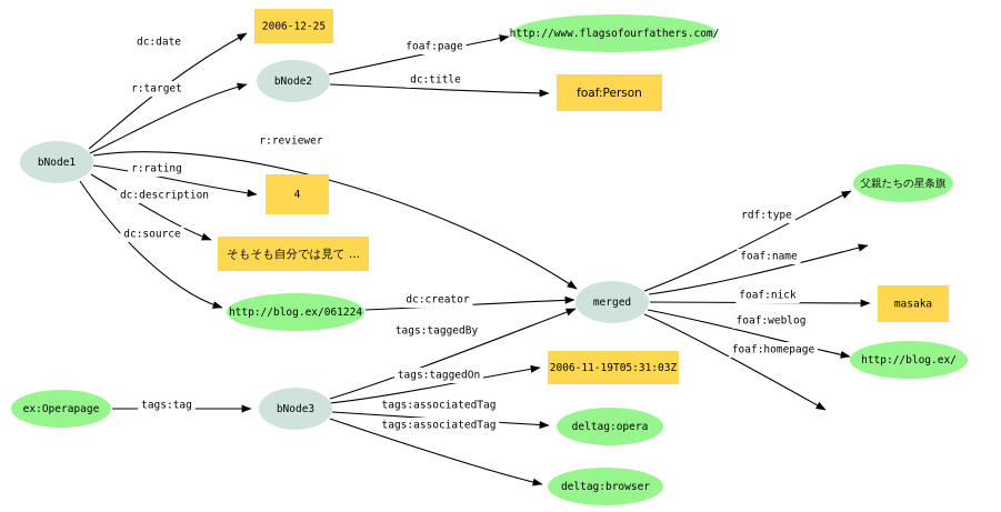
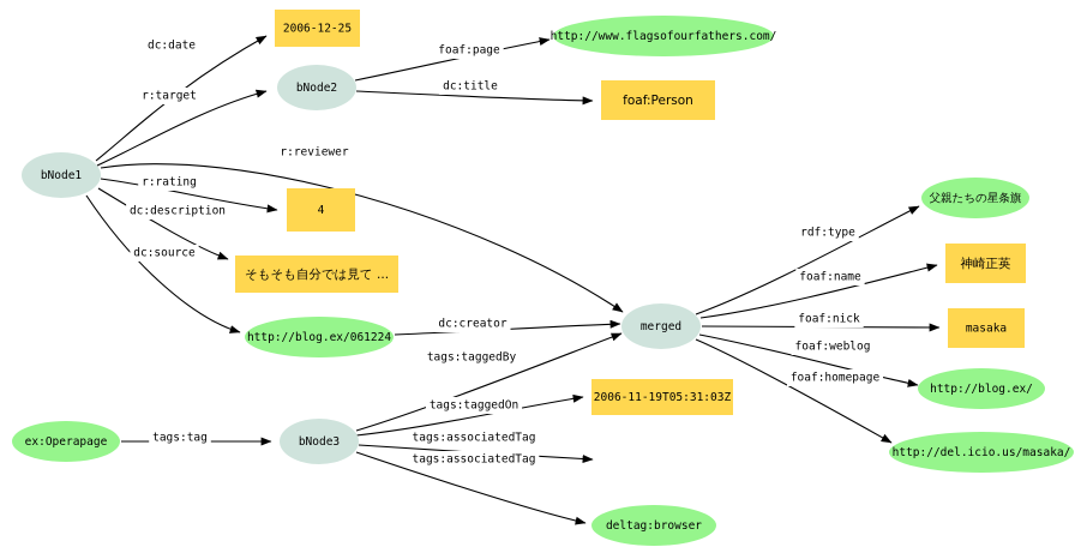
  bNode1
  bNode2
  bNode3
  merged
  2006-12-25
  http://www.flagsofourfathers.com/
  foaf:Person
  4
  そもそも自分では見て ...
  http://blog.ex/061224
  ex:Operapage
  2006-11-19T05:31:03Z
- deltag:opera
  deltag:browser
  父親たちの星条旗
+ 神崎正英
  masaka
  http://blog.ex/
+ http://del.icio.us/masaka/
  dc:date
  r:target
  r:reviewer
  r:rating
  dc:description
  dc:source
  foaf:page
  dc:title
  dc:creator
  tags:taggedBy
  tags:tag
  tags:taggedOn
  tags:associatedTag
  tags:associatedTag
  rdf:type
  foaf:name
  foaf:nick
  foaf:weblog
  foaf:homepage
